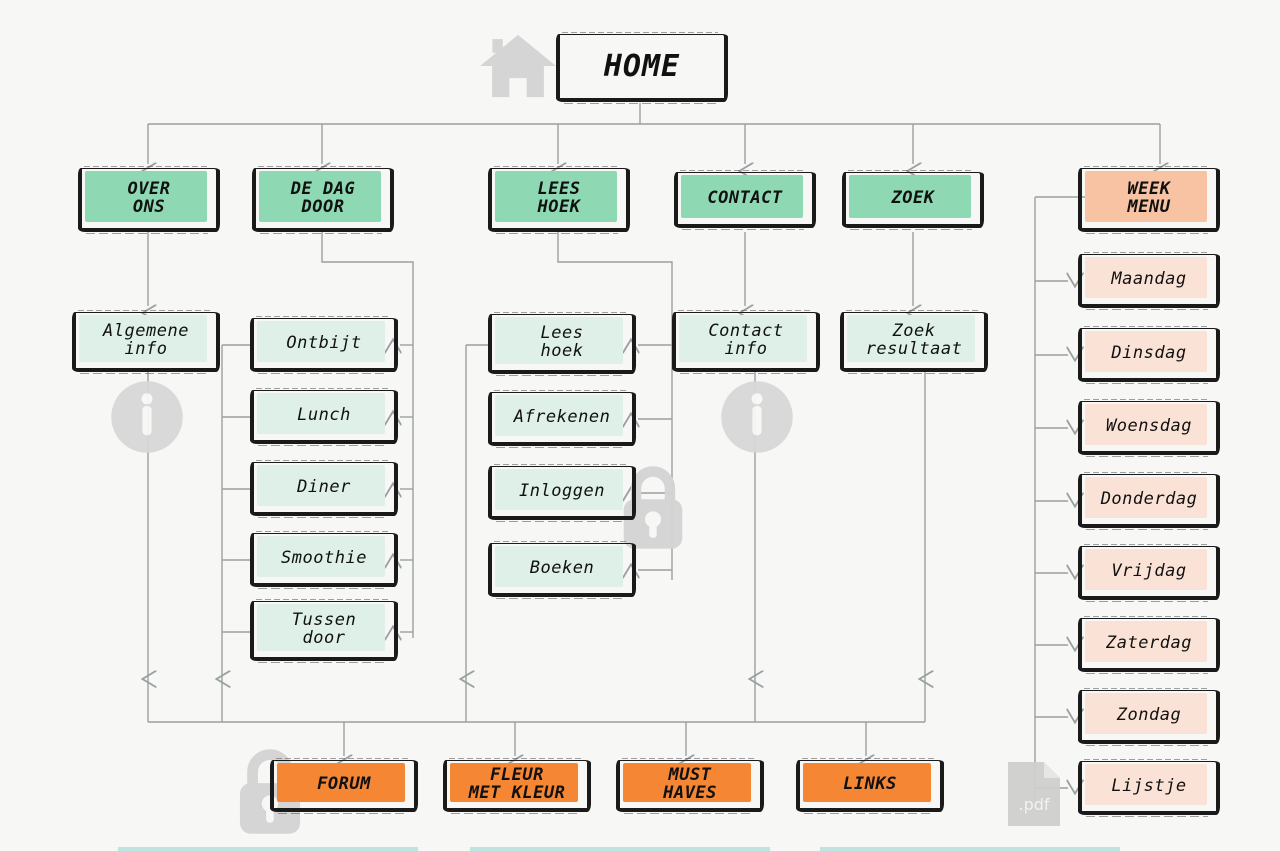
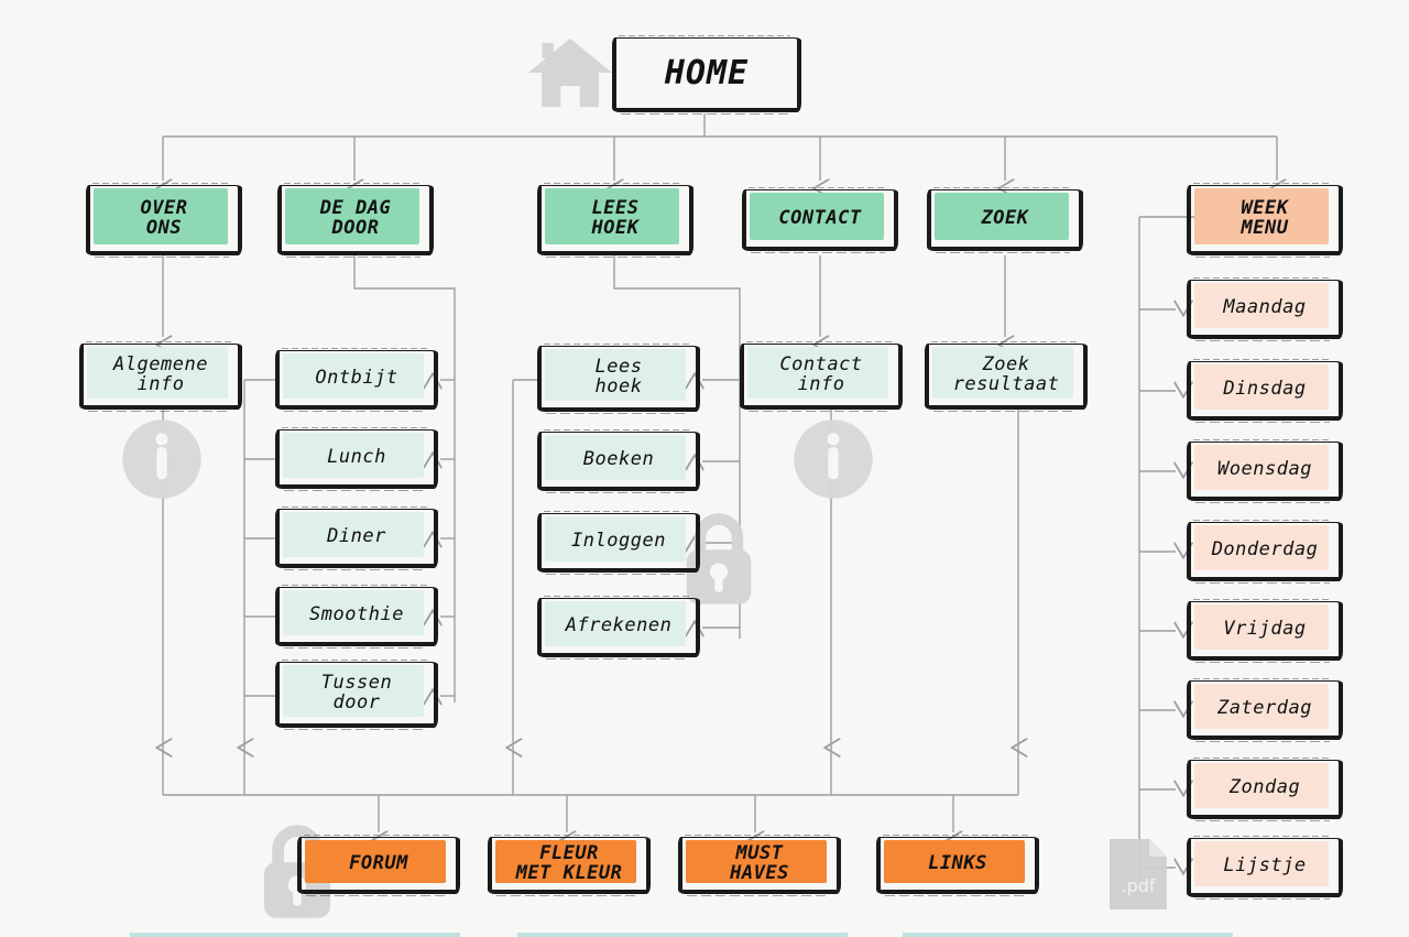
  .pdf
  HOME
  OVER
  ONS
  DE DAG
  DOOR
  LEES
  HOEK
  CONTACT
  ZOEK
  WEEK
  MENU
  Algemene
  info
  Ontbijt
  Lunch
  Diner
  Smoothie
  Tussen
  door
  Lees
  hoek
- Afrekenen
+ Boeken
  Inloggen
- Boeken
+ Afrekenen
  Contact
  info
  Zoek
  resultaat
  Maandag
  Dinsdag
  Woensdag
  Donderdag
  Vrijdag
  Zaterdag
  Zondag
  Lijstje
  FORUM
  FLEUR
  MET KLEUR
  MUST
  HAVES
  LINKS
